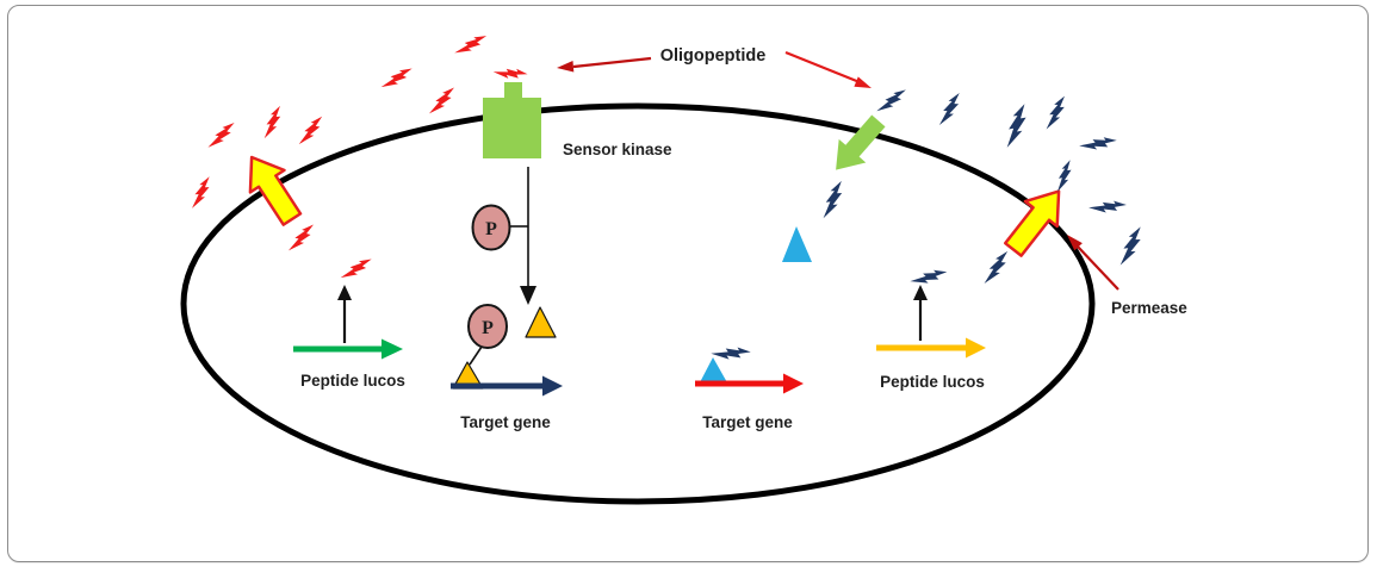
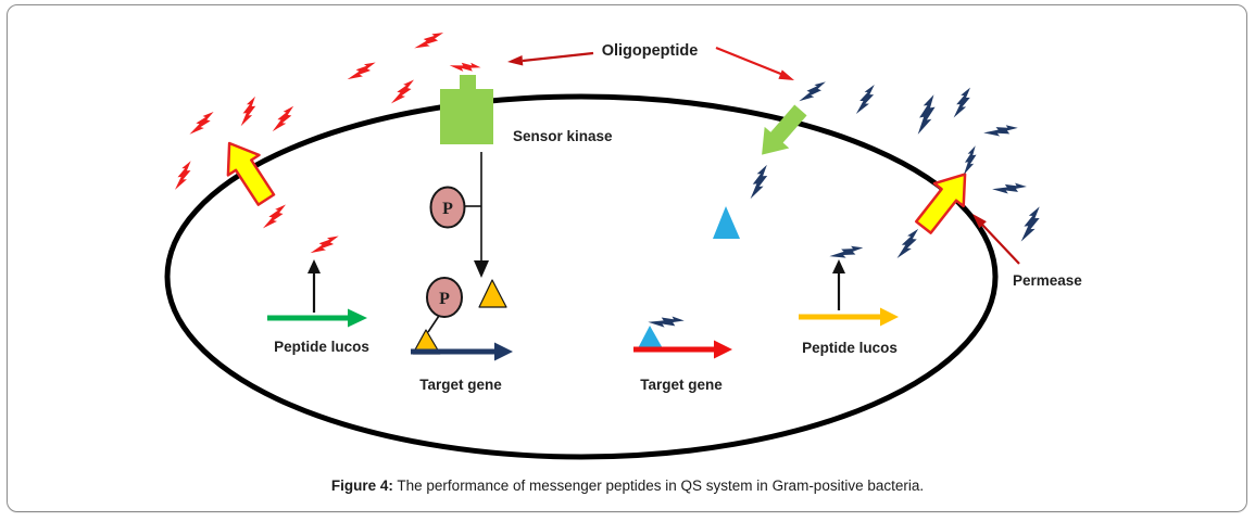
  P
  P
  Oligopeptide
  Sensor kinase
  Permease
  Peptide lucos
  Peptide lucos
  Target gene
  Target gene
+ Figure 4: The performance of messenger peptides in QS system in Gram-positive bacteria.
